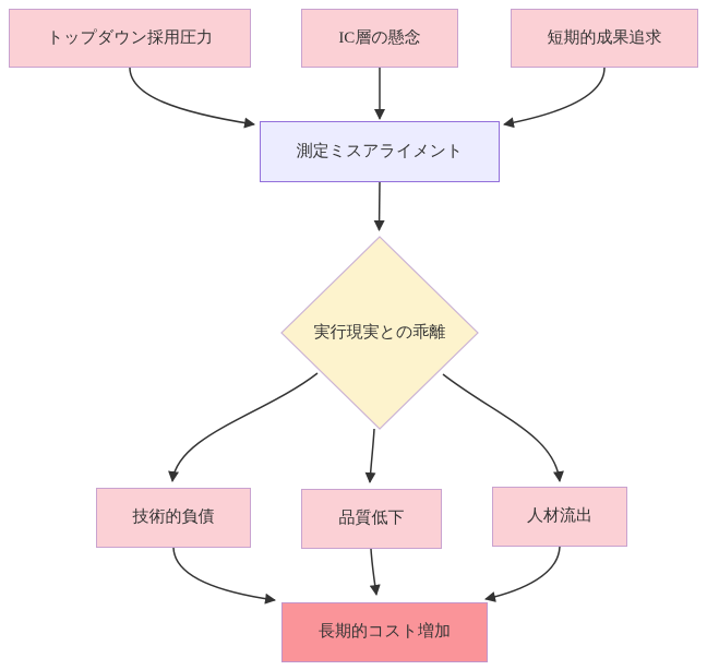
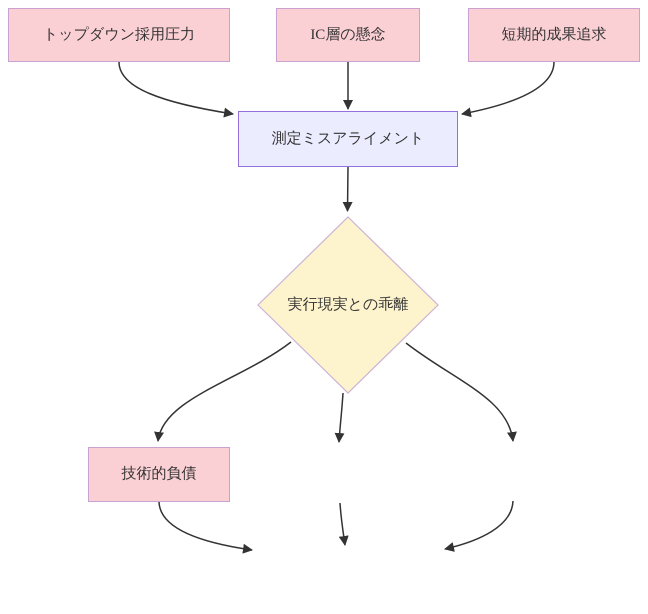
  トップダウン採用圧力
  IC層の懸念
  短期的成果追求
  測定ミスアライメント
  実行現実との乖離
  技術的負債
- 品質低下
- 人材流出
- 長期的コスト増加
